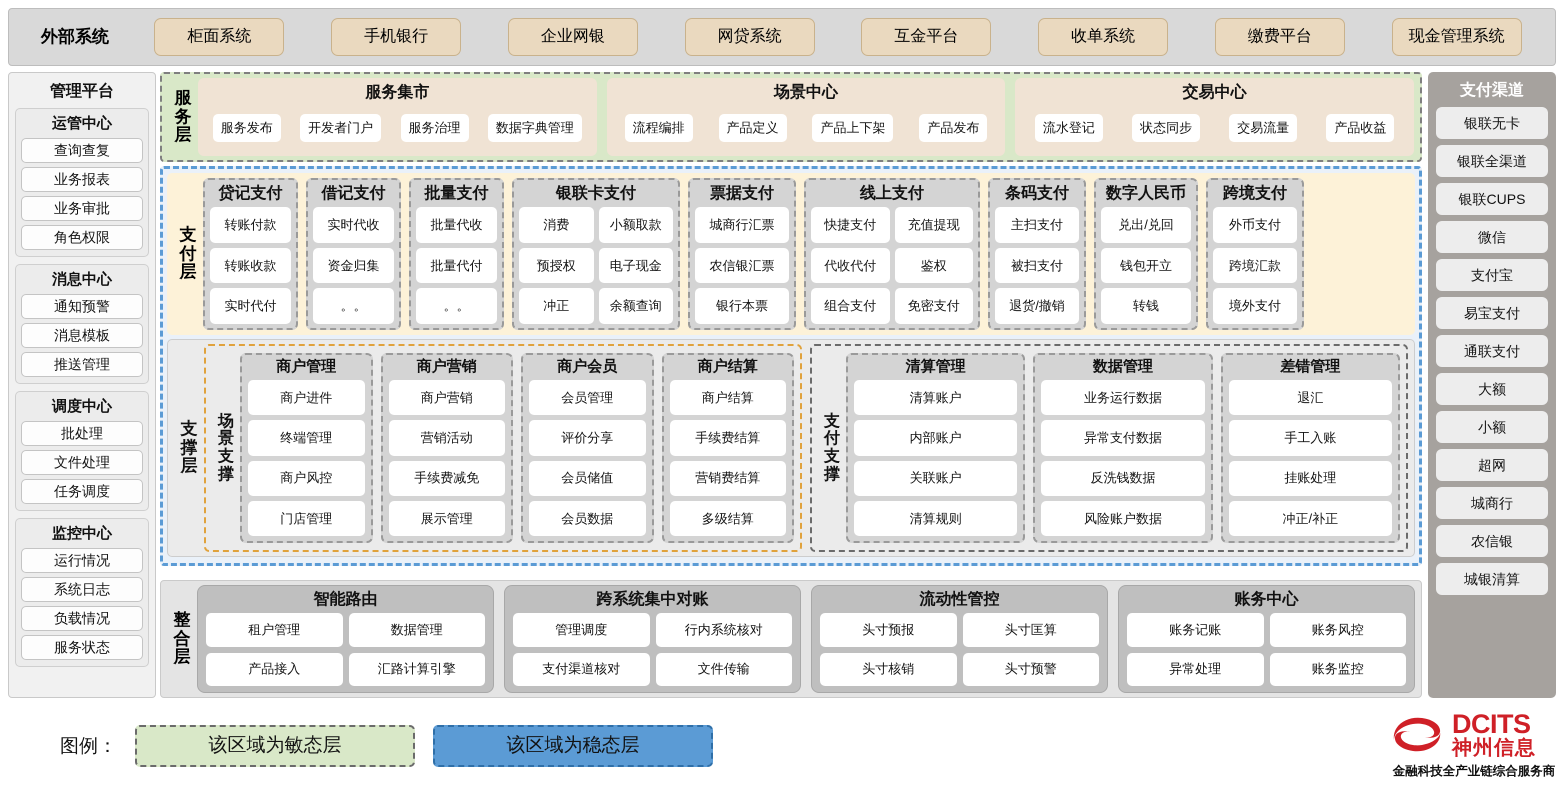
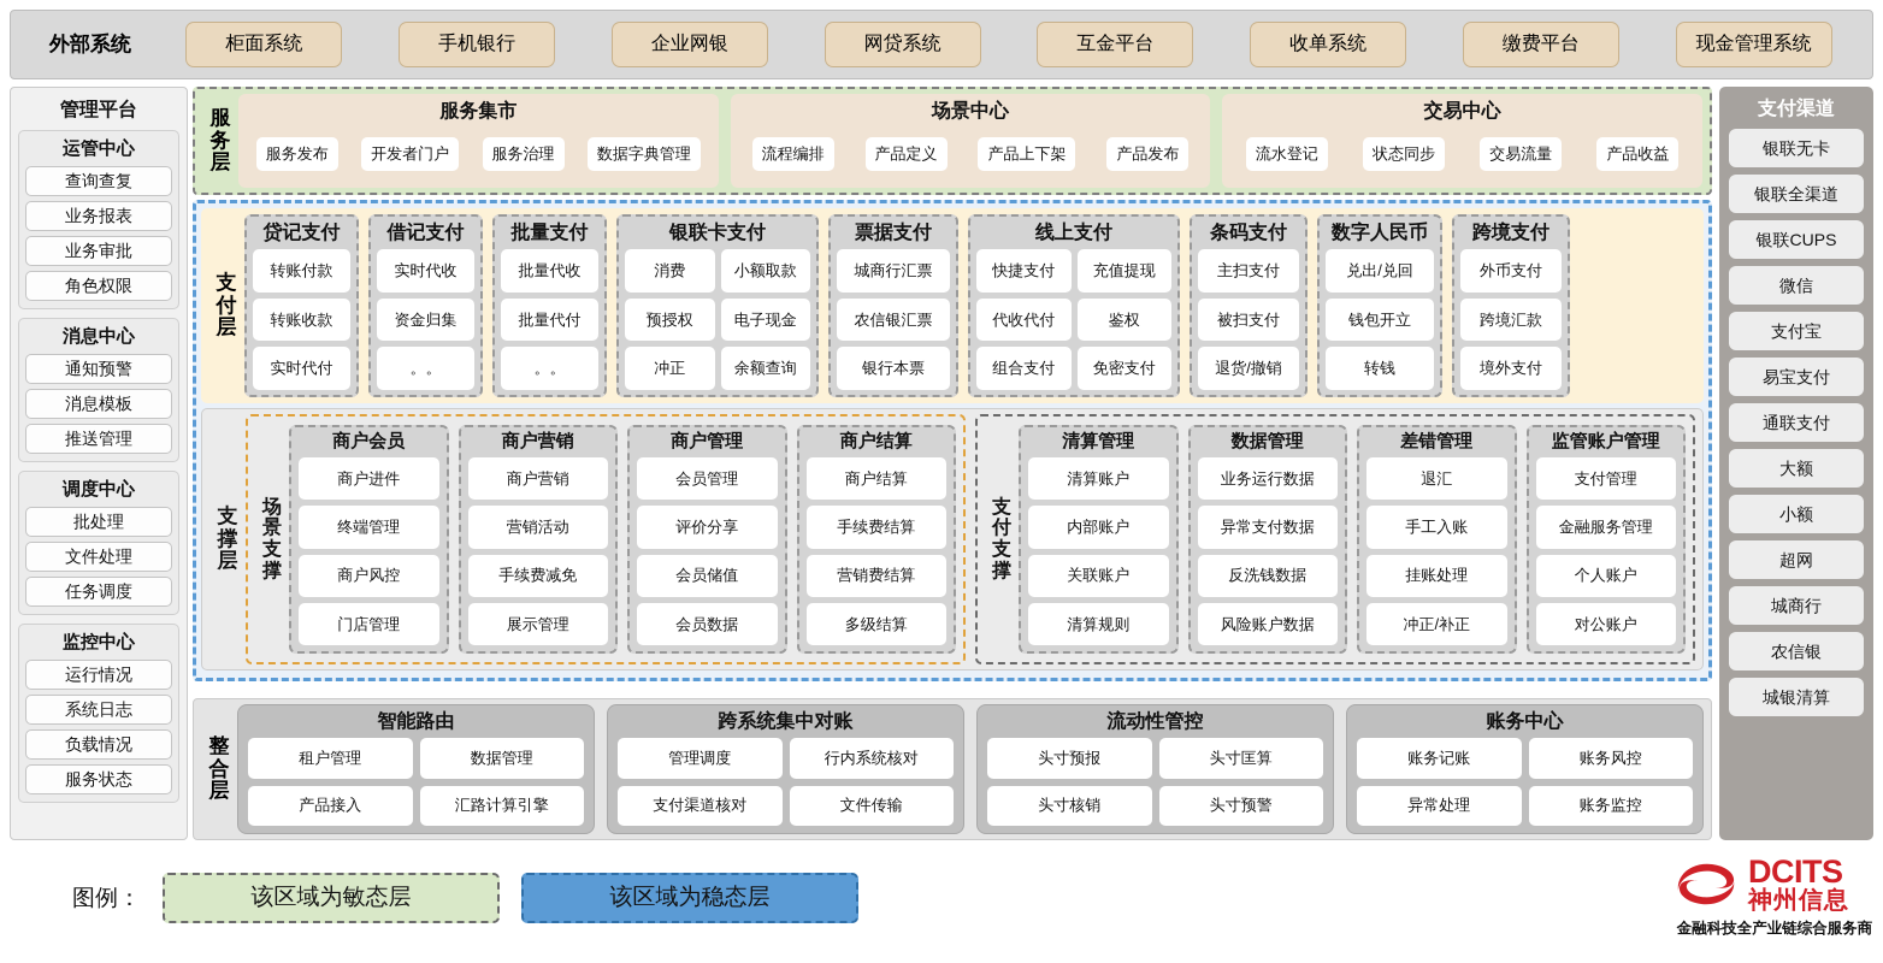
  外部系统
  柜面系统
  手机银行
  企业网银
  网贷系统
  互金平台
  收单系统
  缴费平台
  现金管理系统
  管理平台
  运管中心
  查询查复
  业务报表
  业务审批
  角色权限
  消息中心
  通知预警
  消息模板
  推送管理
  调度中心
  批处理
  文件处理
  任务调度
  监控中心
  运行情况
  系统日志
  负载情况
  服务状态
  服务层
  服务集市
  服务发布
  开发者门户
  服务治理
  数据字典管理
  场景中心
  流程编排
  产品定义
  产品上下架
  产品发布
  交易中心
  流水登记
  状态同步
  交易流量
  产品收益
  支付层
  贷记支付
  转账付款
  转账收款
  实时代付
  借记支付
  实时代收
  资金归集
  。。
  批量支付
  批量代收
  批量代付
  。。
  银联卡支付
  消费
  小额取款
  预授权
  电子现金
  冲正
  余额查询
  票据支付
  城商行汇票
  农信银汇票
  银行本票
  线上支付
  快捷支付
  充值提现
  代收代付
  鉴权
  组合支付
  免密支付
  条码支付
  主扫支付
  被扫支付
  退货/撤销
  数字人民币
  兑出/兑回
  钱包开立
  转钱
  跨境支付
  外币支付
  跨境汇款
  境外支付
  支撑层
  场景支撑
- 商户管理
+ 商户会员
  商户进件
  终端管理
  商户风控
  门店管理
  商户营销
  商户营销
  营销活动
  手续费减免
  展示管理
- 商户会员
+ 商户管理
  会员管理
  评价分享
  会员储值
  会员数据
  商户结算
  商户结算
  手续费结算
  营销费结算
  多级结算
  支付支撑
  清算管理
  清算账户
  内部账户
  关联账户
  清算规则
  数据管理
  业务运行数据
  异常支付数据
  反洗钱数据
  风险账户数据
  差错管理
  退汇
  手工入账
  挂账处理
  冲正/补正
+ 监管账户管理
+ 支付管理
+ 金融服务管理
+ 个人账户
+ 对公账户
  整合层
  智能路由
  租户管理
  数据管理
  产品接入
  汇路计算引擎
  跨系统集中对账
  管理调度
  行内系统核对
  支付渠道核对
  文件传输
  流动性管控
  头寸预报
  头寸匡算
  头寸核销
  头寸预警
  账务中心
  账务记账
  账务风控
  异常处理
  账务监控
  支付渠道
  银联无卡
  银联全渠道
  银联CUPS
  微信
  支付宝
  易宝支付
  通联支付
  大额
  小额
  超网
  城商行
  农信银
  城银清算
  图例：
  该区域为敏态层
  该区域为稳态层
  DCITS
  神州信息
  金融科技全产业链综合服务商
